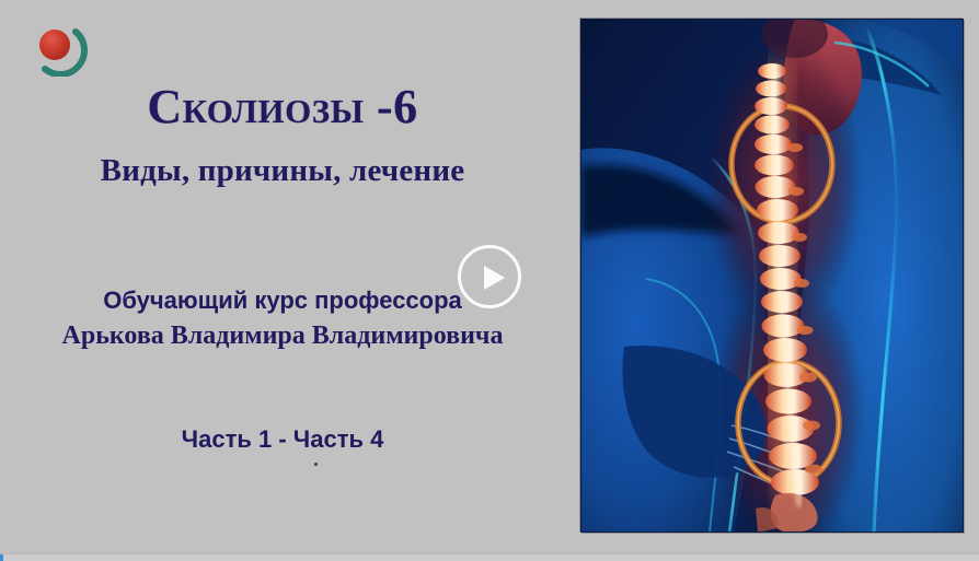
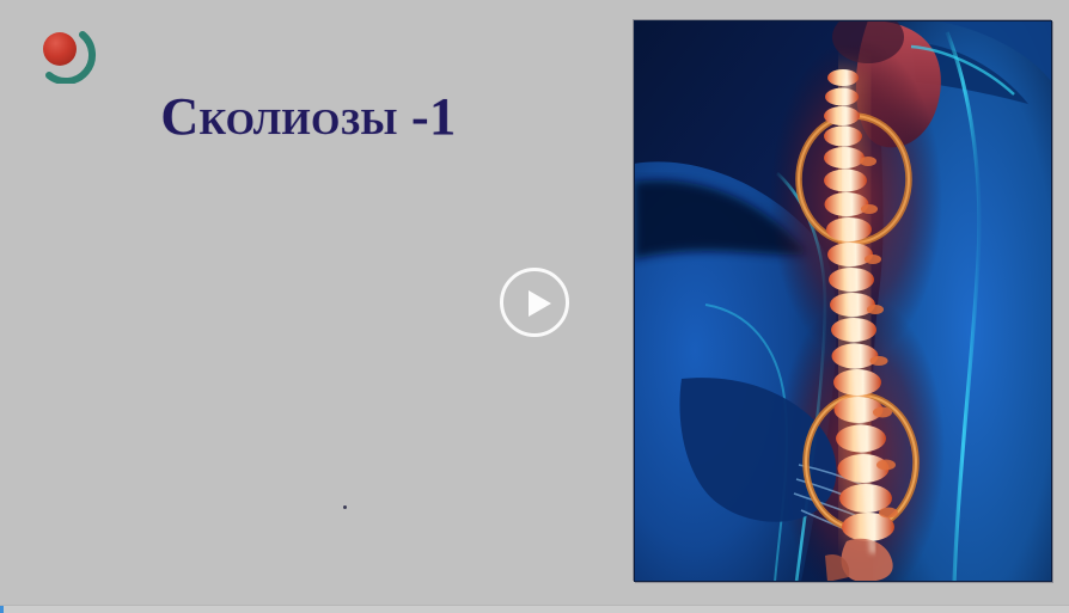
- Сколиозы -6
+ Сколиозы -1
- Виды, причины, лечение
- Обучающий курс профессора
- Арькова Владимира Владимировича
- Часть 1 - Часть 4
